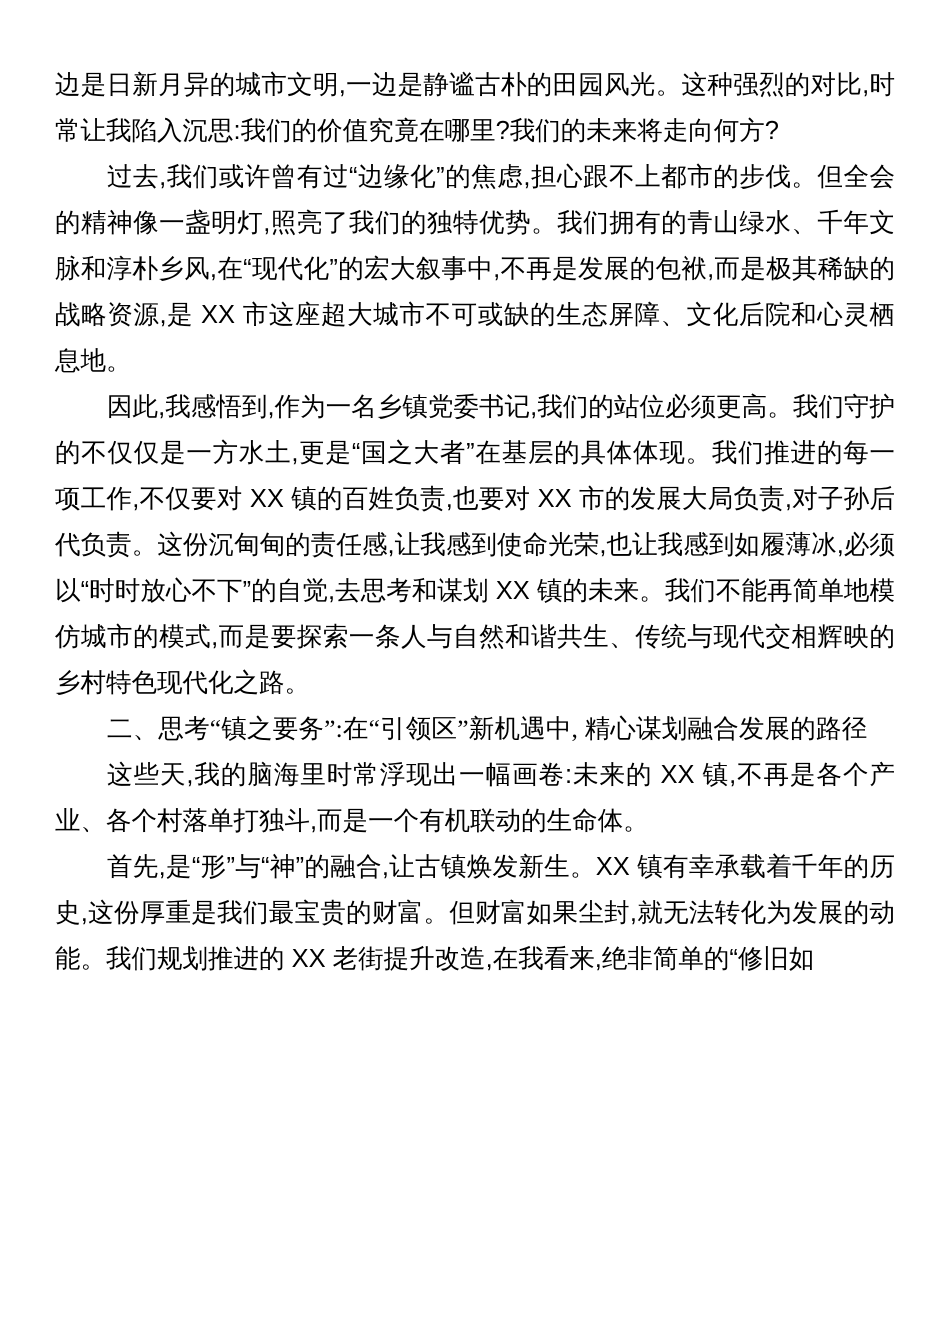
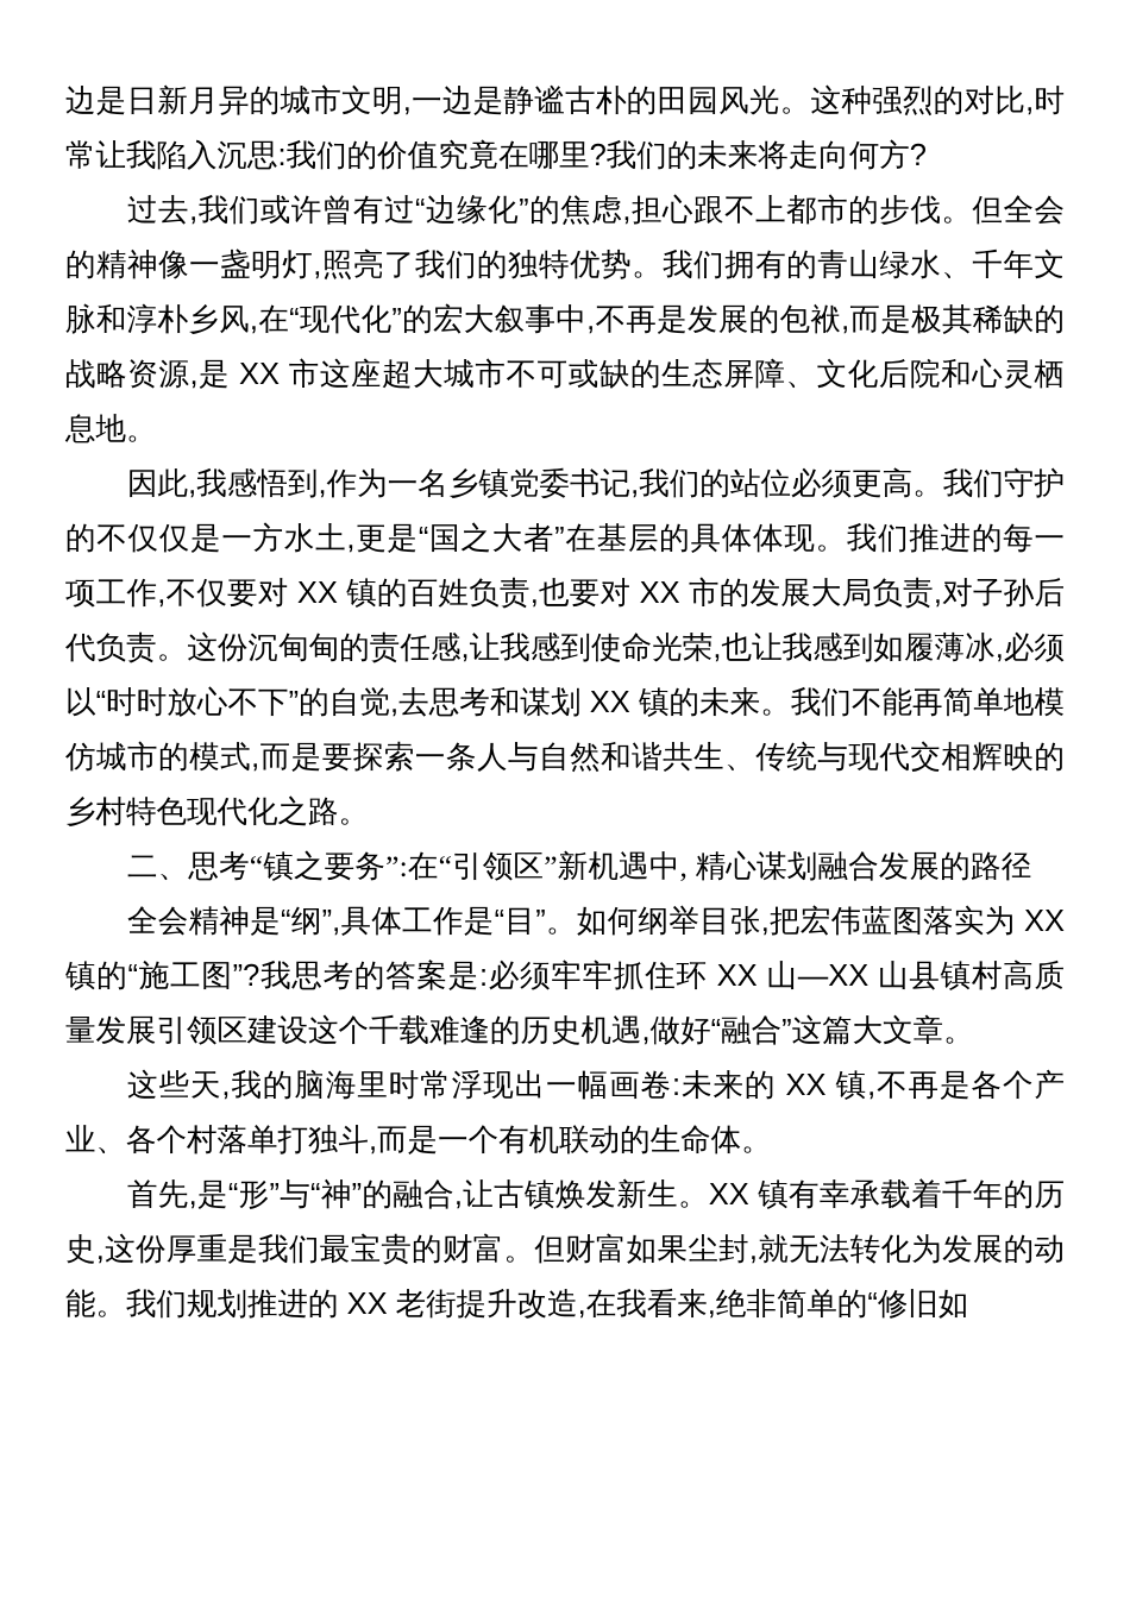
  边是日新月异的城市文明,一边是静谧古朴的田园风光。这种强烈的对比,时常让我陷入沉思:我们的价值究竟在哪里?我们的未来将走向何方?
  过去,我们或许曾有过“边缘化”的焦虑,担心跟不上都市的步伐。但全会的精神像一盏明灯,照亮了我们的独特优势。我们拥有的青山绿水、千年文脉和淳朴乡风,在“现代化”的宏大叙事中,不再是发展的包袱,而是极其稀缺的战略资源,是 XX 市这座超大城市不可或缺的生态屏障、文化后院和心灵栖息地。
  因此,我感悟到,作为一名乡镇党委书记,我们的站位必须更高。我们守护的不仅仅是一方水土,更是“国之大者”在基层的具体体现。我们推进的每一项工作,不仅要对 XX 镇的百姓负责,也要对 XX 市的发展大局负责,对子孙后代负责。这份沉甸甸的责任感,让我感到使命光荣,也让我感到如履薄冰,必须以“时时放心不下”的自觉,去思考和谋划 XX 镇的未来。我们不能再简单地模仿城市的模式,而是要探索一条人与自然和谐共生、传统与现代交相辉映的乡村特色现代化之路。
  二、思考“镇之要务”:在“引领区”新机遇中, 精心谋划融合发展的路径
+ 全会精神是“纲”,具体工作是“目”。如何纲举目张,把宏伟蓝图落实为 XX 镇的“施工图”?我思考的答案是:必须牢牢抓住环 XX 山—XX 山县镇村高质量发展引领区建设这个千载难逢的历史机遇,做好“融合”这篇大文章。
  这些天,我的脑海里时常浮现出一幅画卷:未来的 XX 镇,不再是各个产业、各个村落单打独斗,而是一个有机联动的生命体。
  首先,是“形”与“神”的融合,让古镇焕发新生。XX 镇有幸承载着千年的历史,这份厚重是我们最宝贵的财富。但财富如果尘封,就无法转化为发展的动能。我们规划推进的 XX 老街提升改造,在我看来,绝非简单的“修旧如
